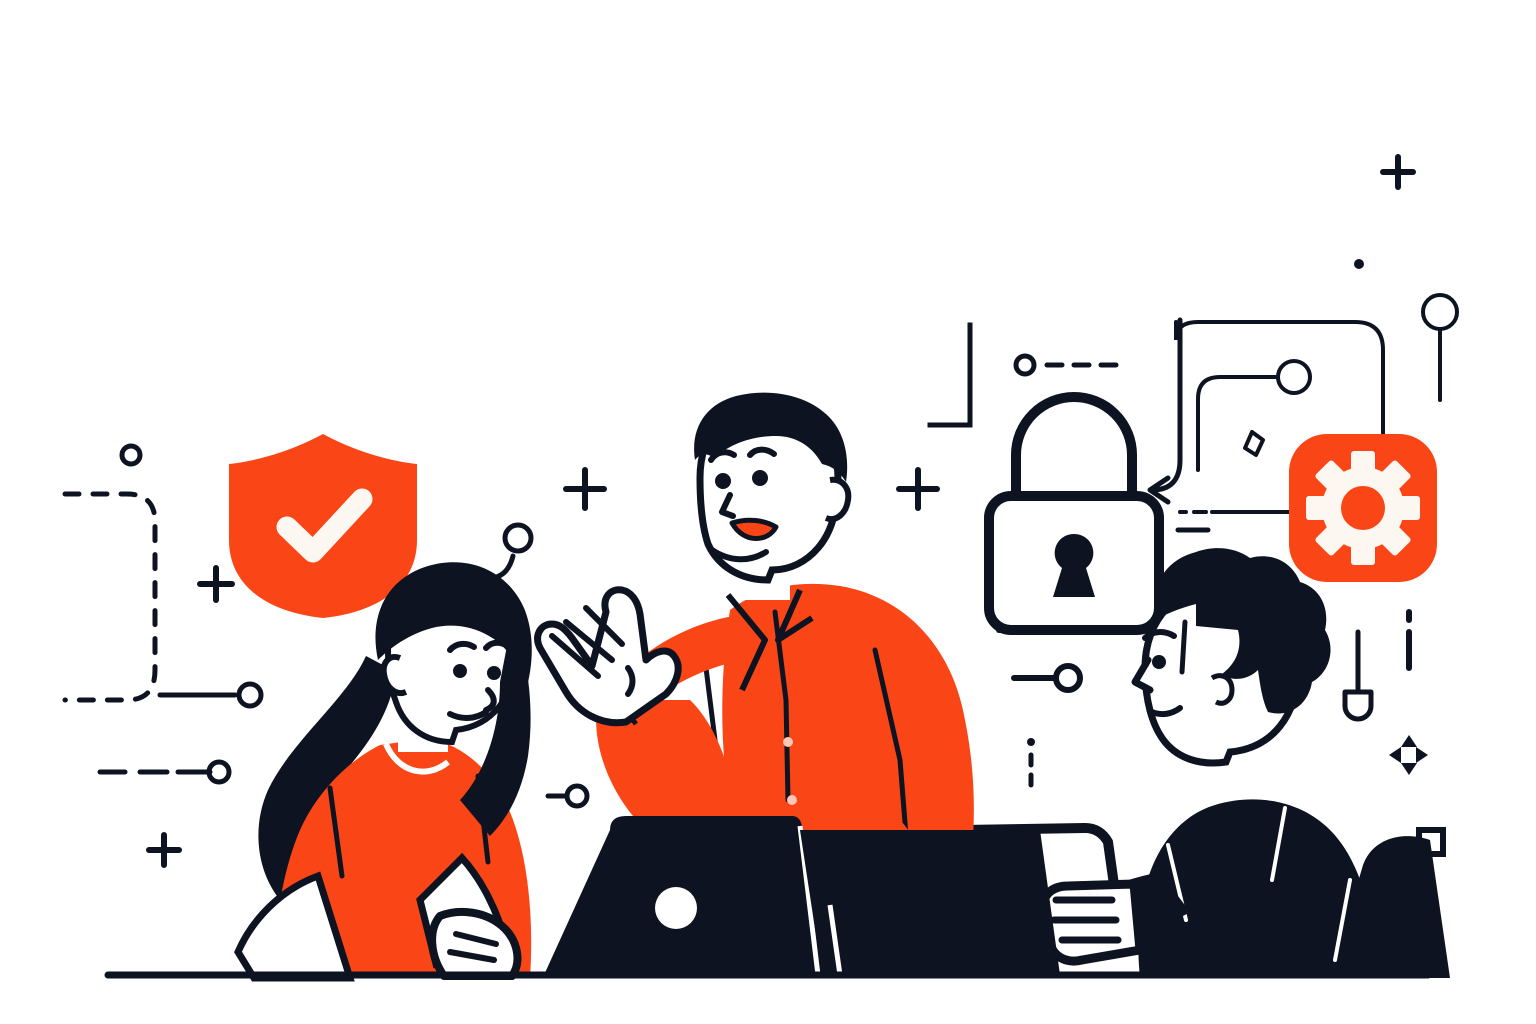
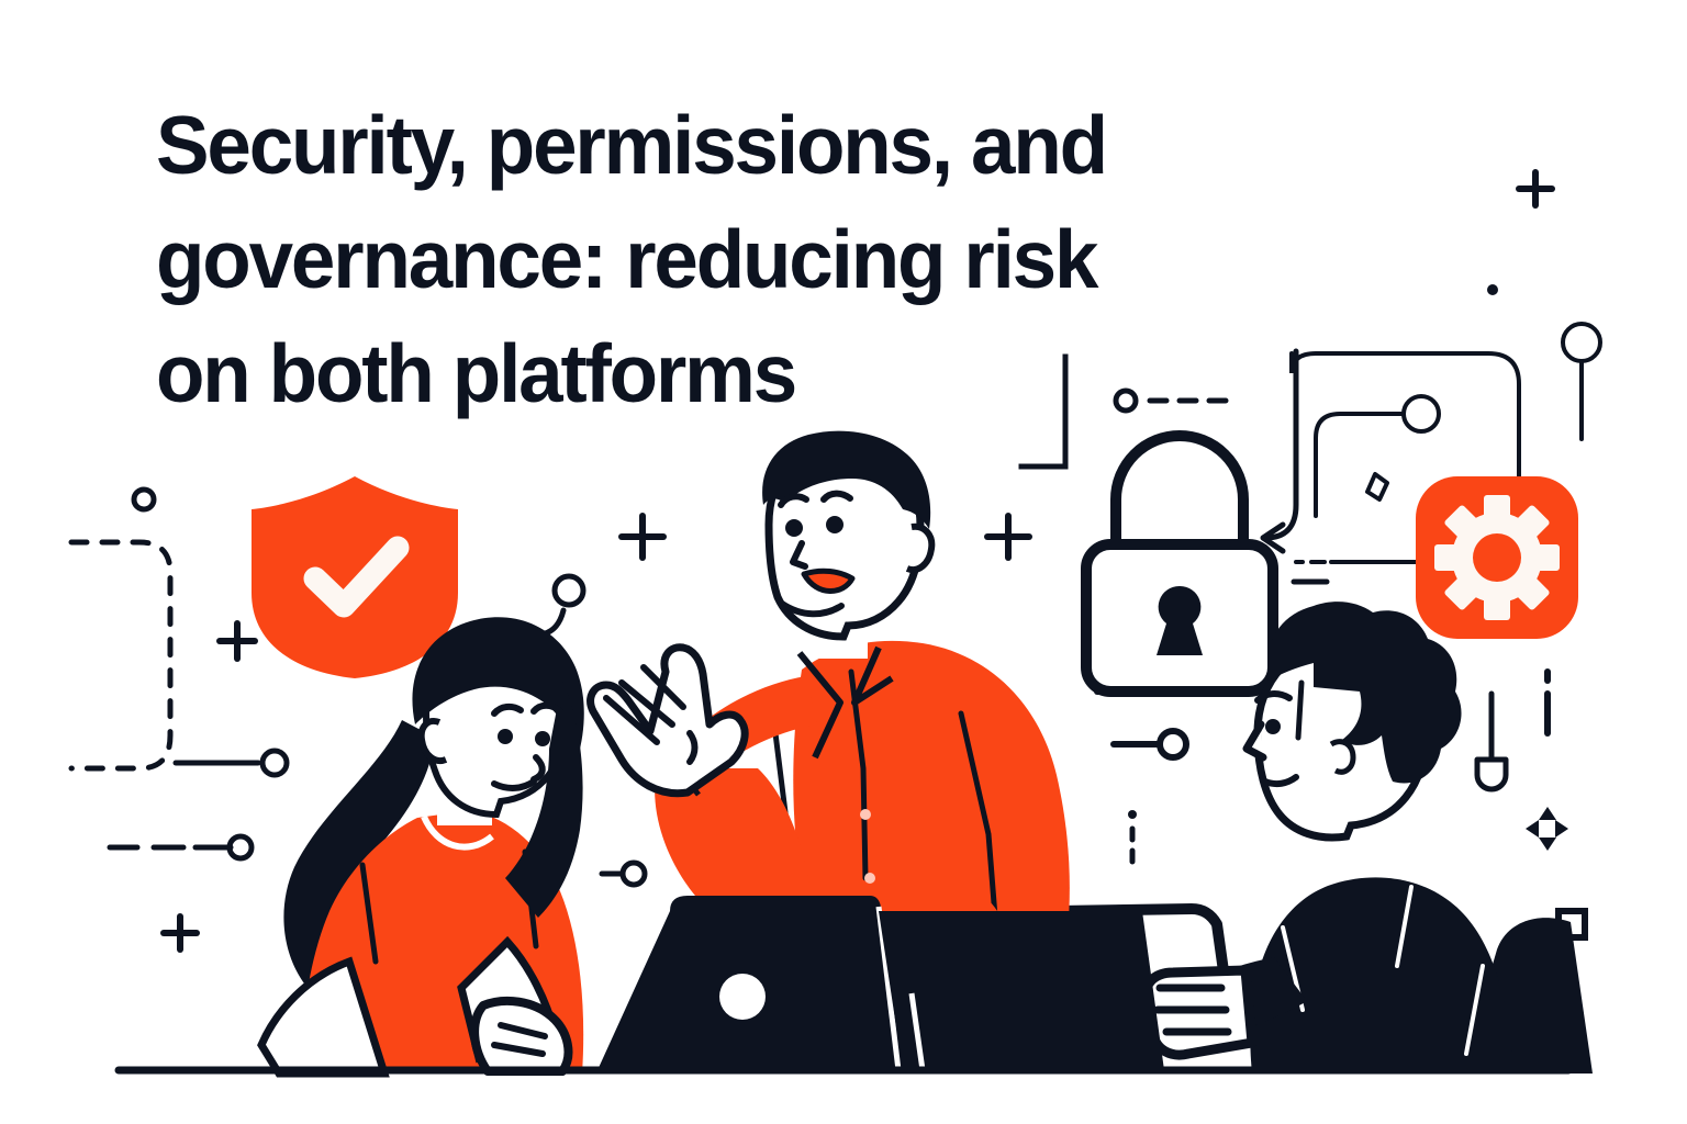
+ Security, permissions, and
+ governance: reducing risk
+ on both platforms
